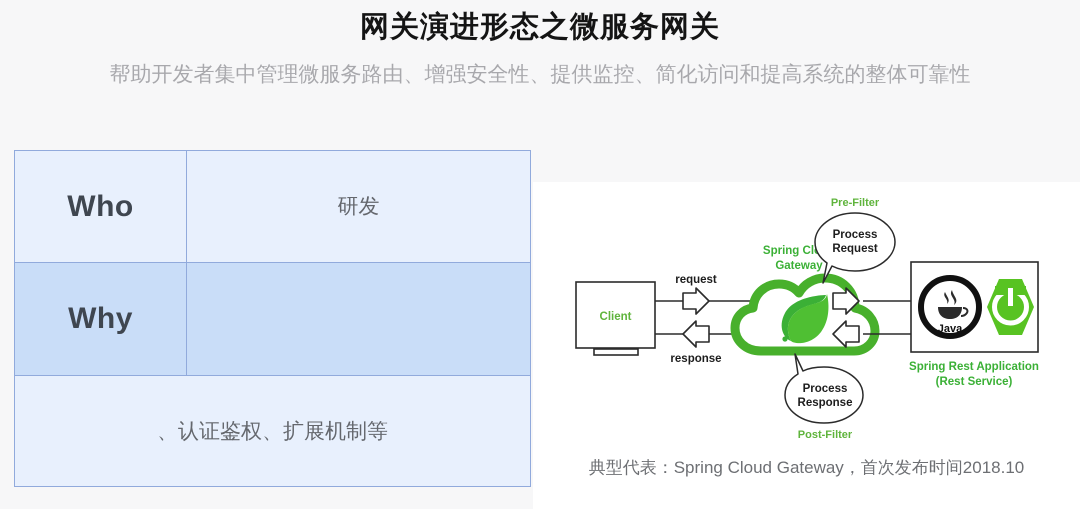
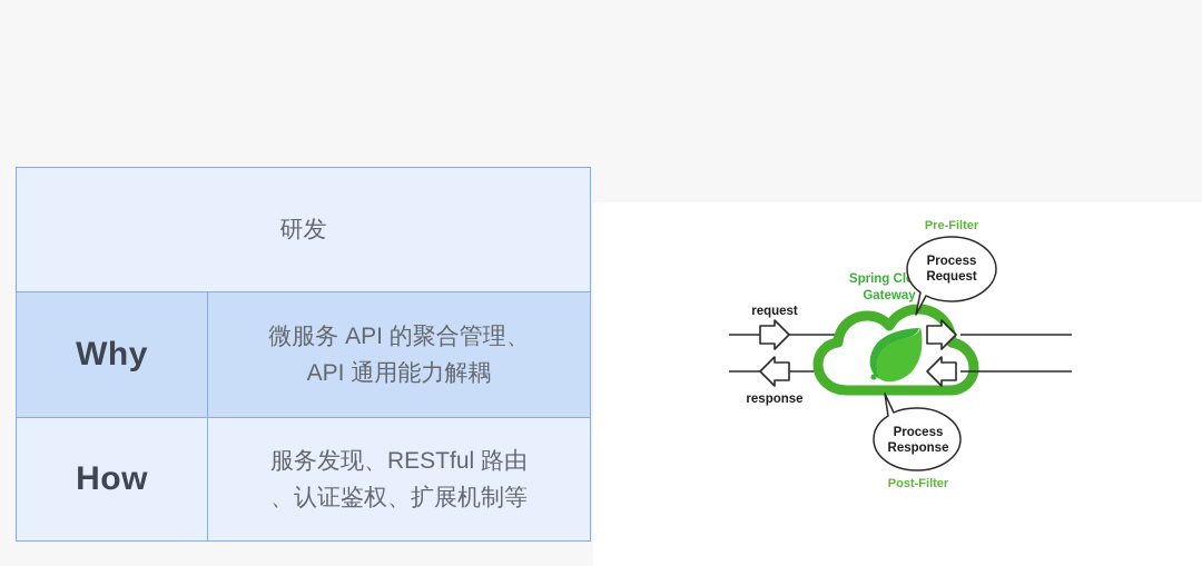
- 网关演进形态之微服务网关
- 帮助开发者集中管理微服务路由、增强安全性、提供监控、简化访问和提高系统的整体可靠性
- Who
  研发
  Why
+ 微服务 API 的聚合管理、
+ API 通用能力解耦
+ How
+ 服务发现、RESTful 路由
  、认证鉴权、扩展机制等
- Client
  request
  response
  Spring Cl
  Gateway
  Pre-Filter
  Process
  Request
  Process
  Response
  Post-Filter
- Java
- Spring Rest Application
- (Rest Service)
- 典型代表：Spring Cloud Gateway，首次发布时间2018.10
